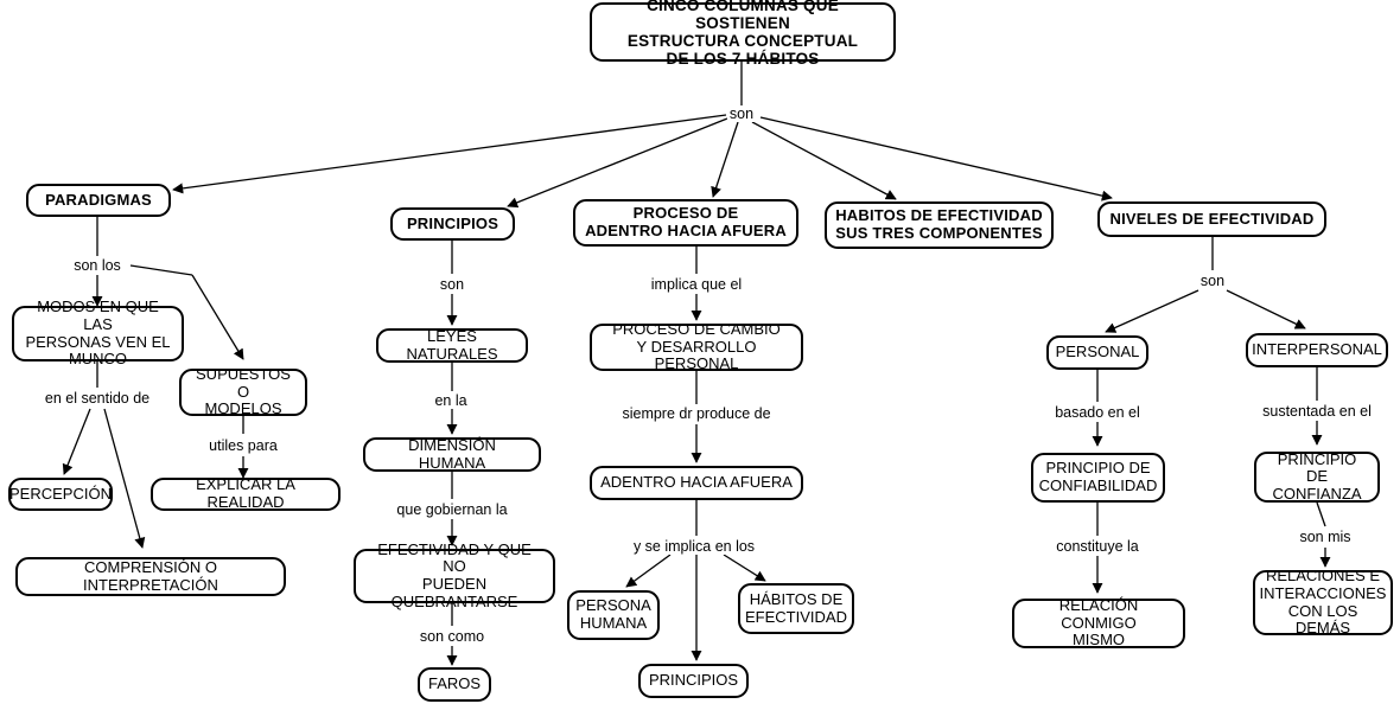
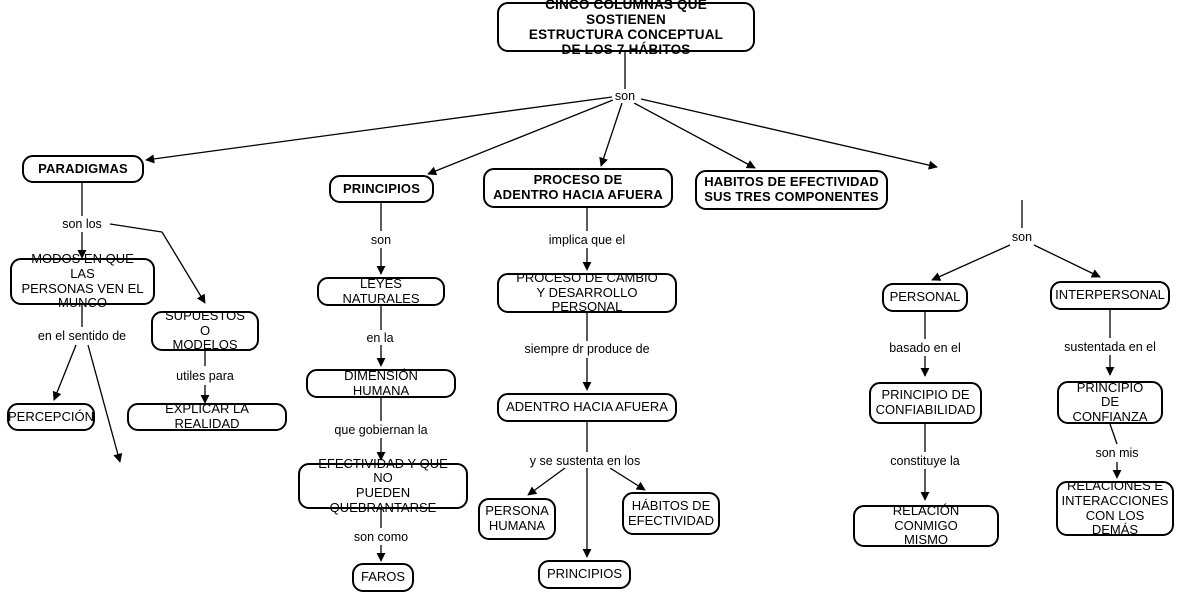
  CINCO COLUMNAS QUE SOSTIENEN
  ESTRUCTURA CONCEPTUAL
  DE LOS 7 HÁBITOS
  PARADIGMAS
  PRINCIPIOS
  PROCESO DE
  ADENTRO HACIA AFUERA
  HABITOS DE EFECTIVIDAD
  SUS TRES COMPONENTES
- NIVELES DE EFECTIVIDAD
  MODOS EN QUE LAS
  PERSONAS VEN EL
  MUNCO
  SUPUESTOS O
  MODELOS
  PERCEPCIÓN
  EXPLICAR LA REALIDAD
- COMPRENSIÓN O INTERPRETACIÓN
  LEYES NATURALES
  DIMENSIÓN HUMANA
  EFECTIVIDAD Y QUE NO
  PUEDEN QUEBRANTARSE
  FAROS
  PROCESO DE CAMBIO
  Y DESARROLLO PERSONAL
  ADENTRO HACIA AFUERA
  PERSONA
  HUMANA
  PRINCIPIOS
  HÁBITOS DE
  EFECTIVIDAD
  PERSONAL
  INTERPERSONAL
  PRINCIPIO DE
  CONFIABILIDAD
  PRINCIPIO DE
  CONFIANZA
  RELACIÓN CONMIGO
  MISMO
  RELACIONES E
  INTERACCIONES
  CON LOS DEMÁS
  son
  son los
  en el sentido de
  utiles para
  son
  en la
  que gobiernan la
  son como
  implica que el
  siempre dr produce de
- y se implica en los
+ y se sustenta en los
  son
  basado en el
  sustentada en el
  constituye la
  son mis
